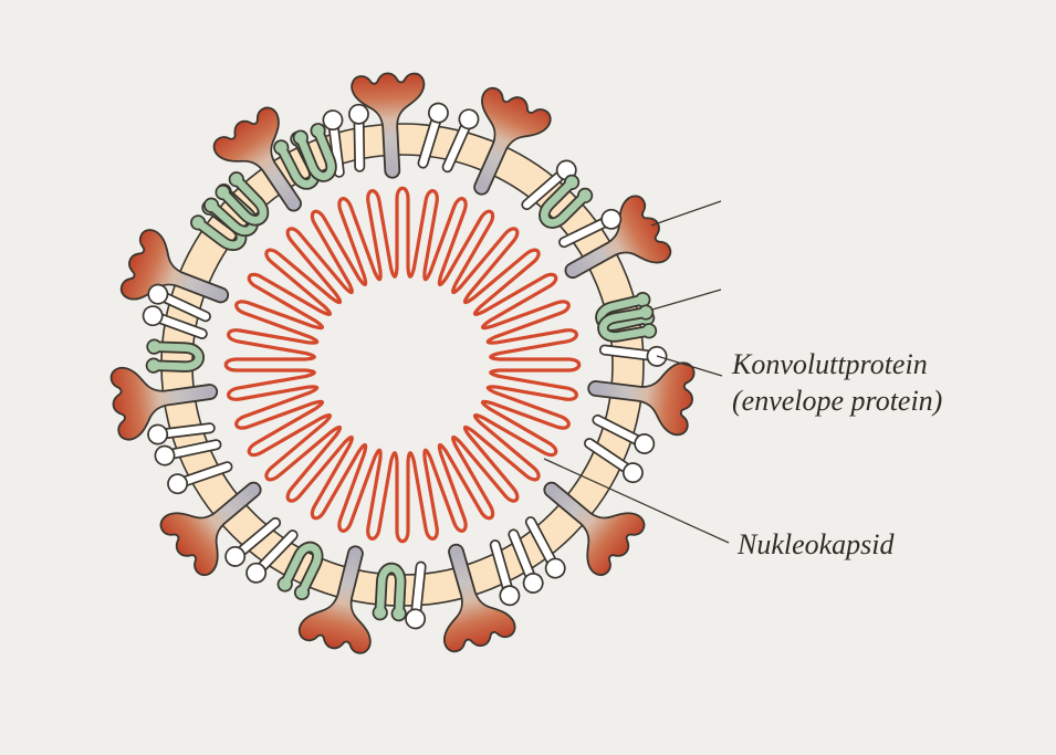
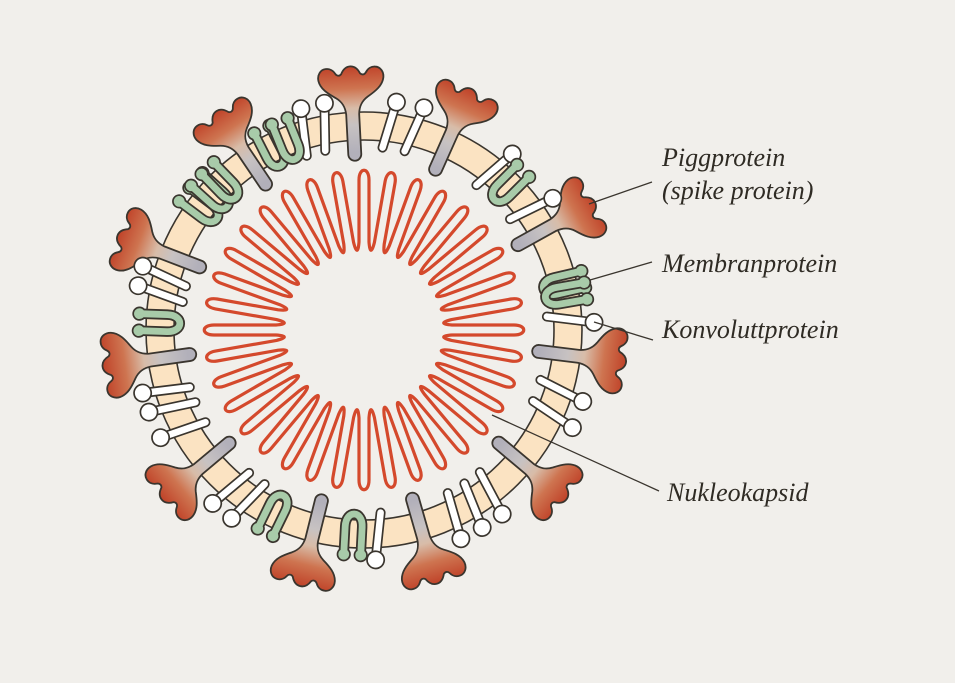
+ Piggprotein
+ (spike protein)
+ Membranprotein
  Konvoluttprotein
- (envelope protein)
  Nukleokapsid
